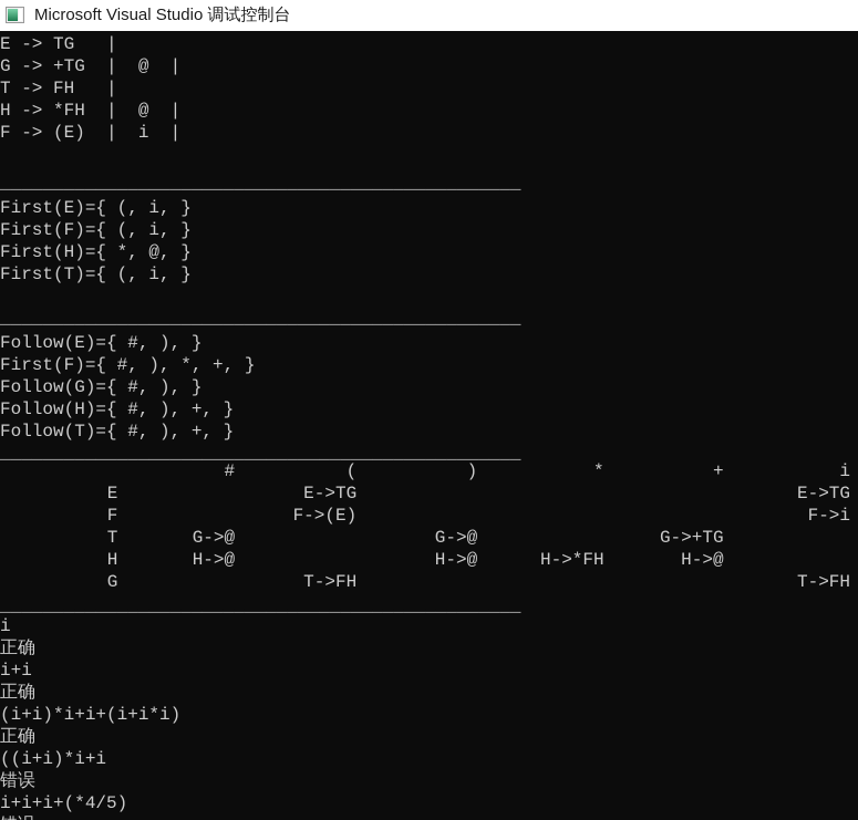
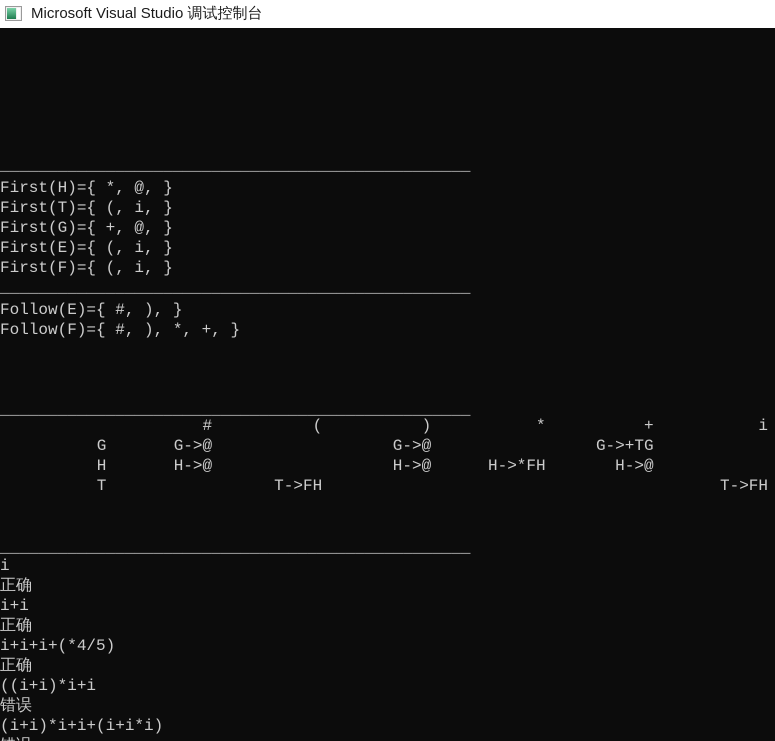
  Microsoft Visual Studio 调试控制台
- E -> TG |
- G -> +TG | @ |
- T -> FH |
- H -> *FH | @ |
- F -> (E) | i |
  _________________________________________________
- First(E)={ (, i, }
+ First(H)={ *, @, }
- First(F)={ (, i, }
+ First(T)={ (, i, }
+ First(G)={ +, @, }
- First(H)={ *, @, }
+ First(E)={ (, i, }
- First(T)={ (, i, }
+ First(F)={ (, i, }
  _________________________________________________
  Follow(E)={ #, ), }
- First(F)={ #, ), *, +, }
+ Follow(F)={ #, ), *, +, }
- Follow(G)={ #, ), }
- Follow(H)={ #, ), +, }
- Follow(T)={ #, ), +, }
  _________________________________________________
  	#	(	)	*	+	i
- E		E->TG				E->TG
- F		F->(E)				F->i
- T	G->@		G->@		G->+TG
+ G	G->@		G->@		G->+TG
  H	H->@		H->@	H->*FH	H->@
- G		T->FH				T->FH
+ T		T->FH				T->FH
  _________________________________________________
  i
  正确
  i+i
  正确
- (i+i)*i+i+(i+i*i)
+ i+i+i+(*4/5)
  正确
  ((i+i)*i+i
  错误
- i+i+i+(*4/5)
+ (i+i)*i+i+(i+i*i)
